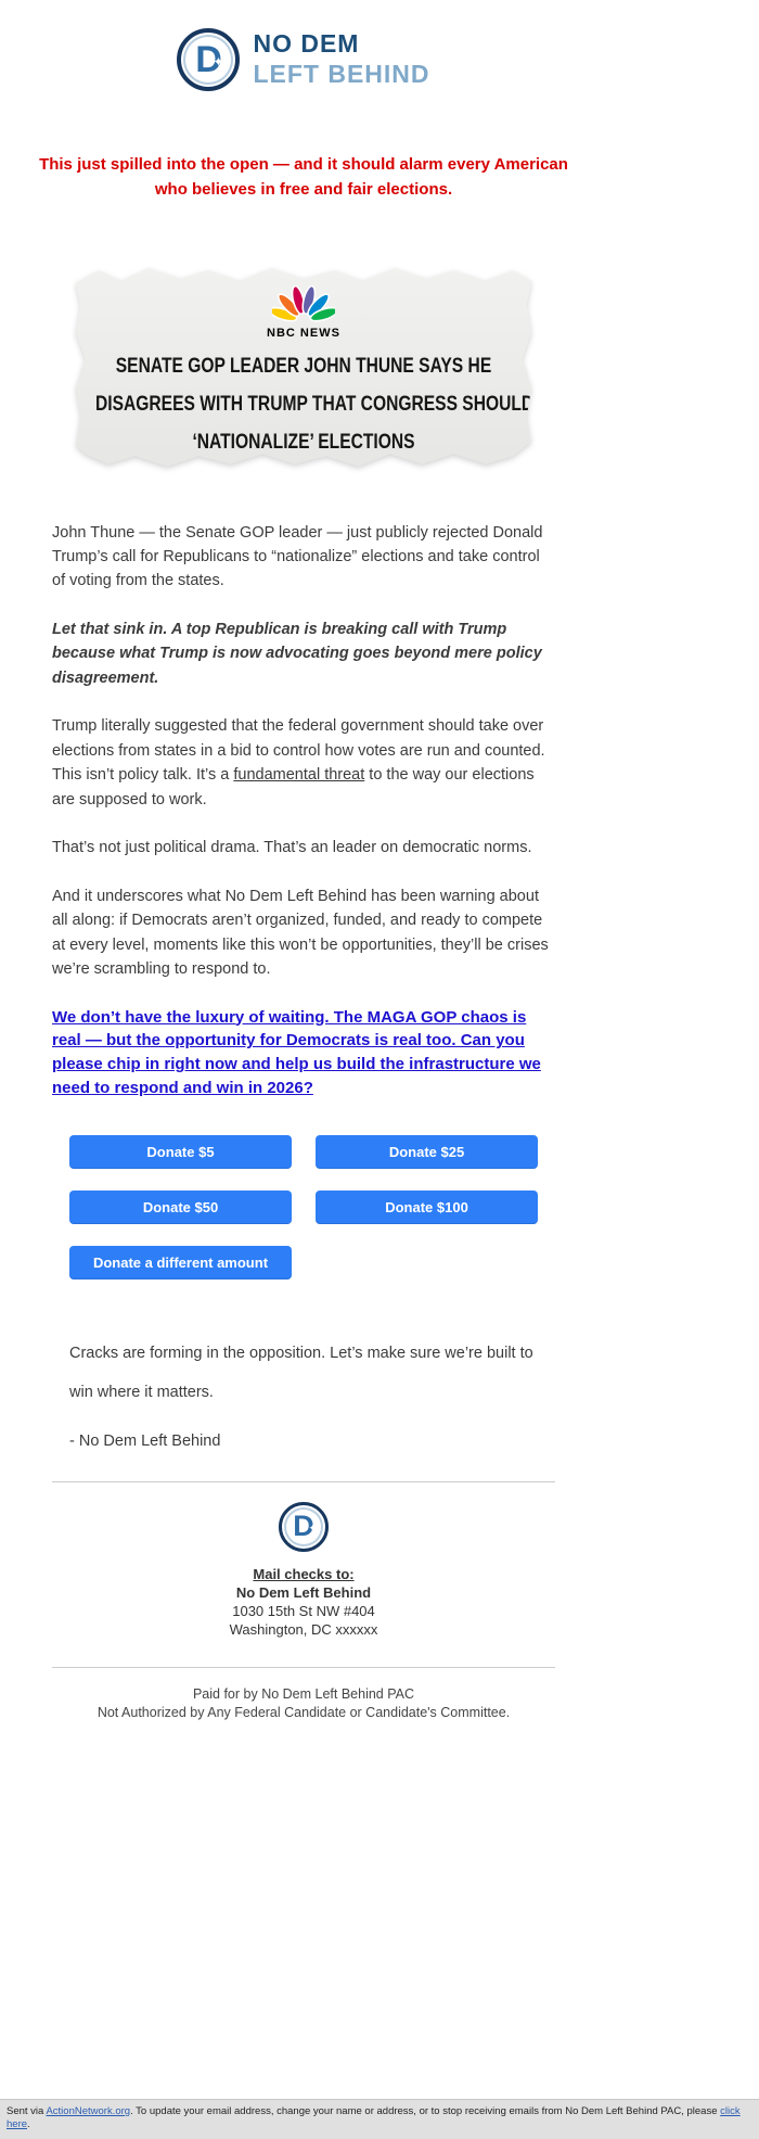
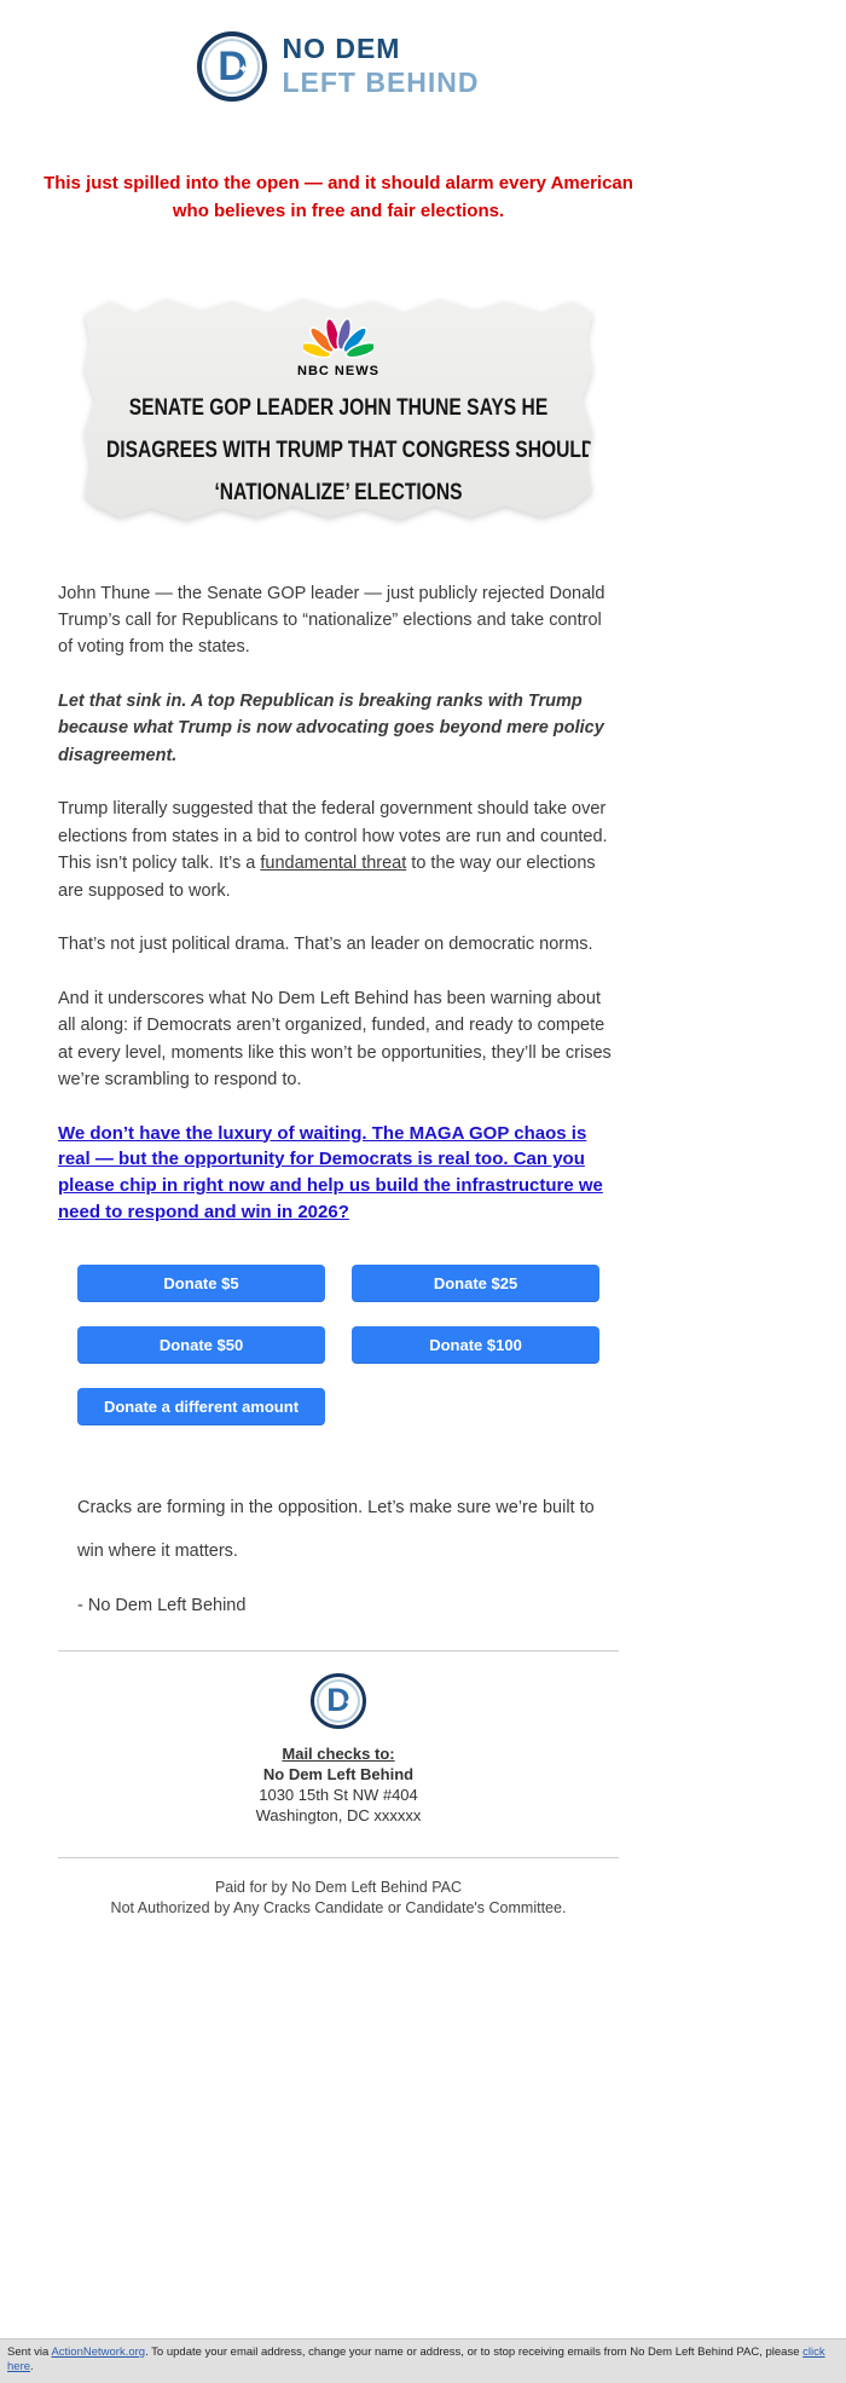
  D
  ✦
  NO DEM
  LEFT BEHIND
  This just spilled into the open — and it should alarm every American who believes in free and fair elections.
  NBC NEWS
  SENATE GOP LEADER JOHN THUNE SAYS HE
  DISAGREES WITH TRUMP THAT CONGRESS SHOULD
  ‘NATIONALIZE’ ELECTIONS
  John Thune — the Senate GOP leader — just publicly rejected Donald Trump’s call for Republicans to “nationalize” elections and take control of voting from the states.
- Let that sink in. A top Republican is breaking call with Trump because what Trump is now advocating goes beyond mere policy disagreement.
+ Let that sink in. A top Republican is breaking ranks with Trump because what Trump is now advocating goes beyond mere policy disagreement.
  Trump literally suggested that the federal government should take over elections from states in a bid to control how votes are run and counted. This isn’t policy talk. It’s a fundamental threat to the way our elections are supposed to work.
  That’s not just political drama. That’s an leader on democratic norms.
  And it underscores what No Dem Left Behind has been warning about all along: if Democrats aren’t organized, funded, and ready to compete at every level, moments like this won’t be opportunities, they’ll be crises we’re scrambling to respond to.
  We don’t have the luxury of waiting. The MAGA GOP chaos is real — but the opportunity for Democrats is real too. Can you please chip in right now and help us build the infrastructure we need to respond and win in 2026?
  Donate $5
  Donate $25
  Donate $50
  Donate $100
  Donate a different amount
  Cracks are forming in the opposition. Let’s make sure we’re built to win where it matters.
  - No Dem Left Behind
  D
  ✦
  Mail checks to:
  No Dem Left Behind
  1030 15th St NW #404
  Washington, DC xxxxxx
  Paid for by No Dem Left Behind PAC
- Not Authorized by Any Federal Candidate or Candidate's Committee.
+ Not Authorized by Any Cracks Candidate or Candidate's Committee.
  Sent via ActionNetwork.org. To update your email address, change your name or address, or to stop receiving emails from No Dem Left Behind PAC, please click here.
